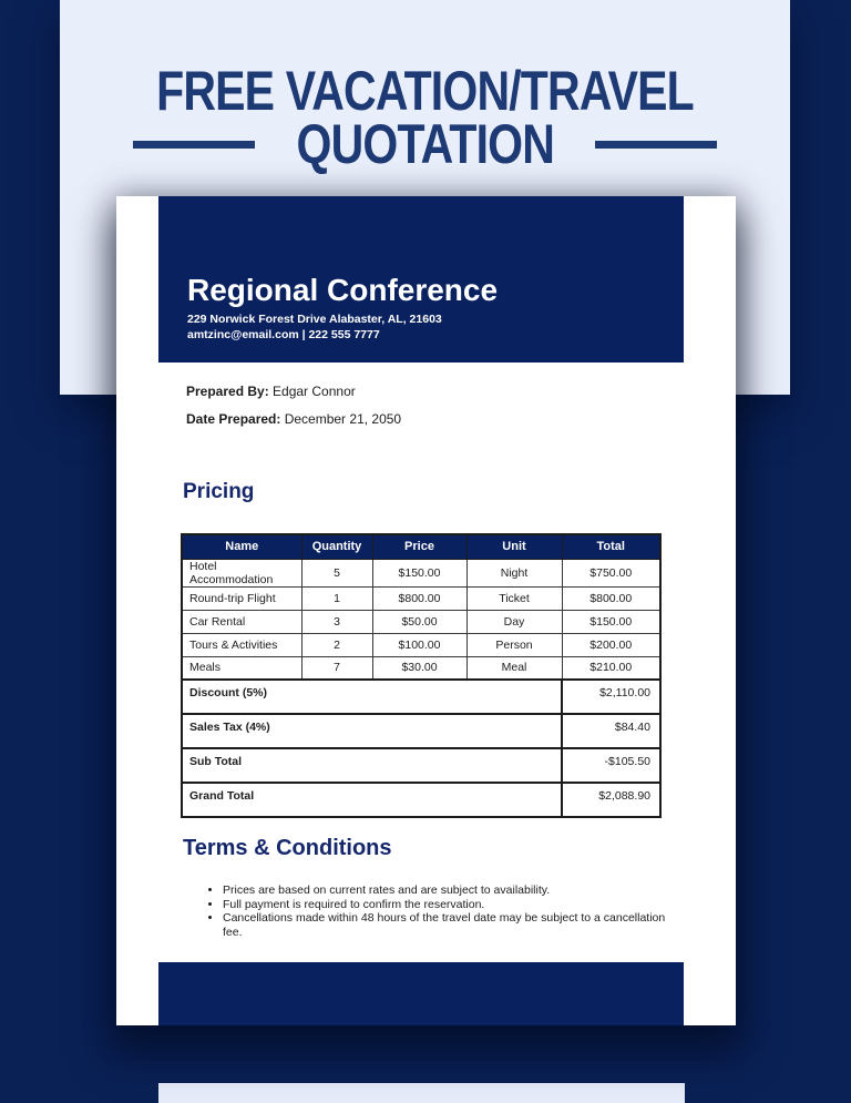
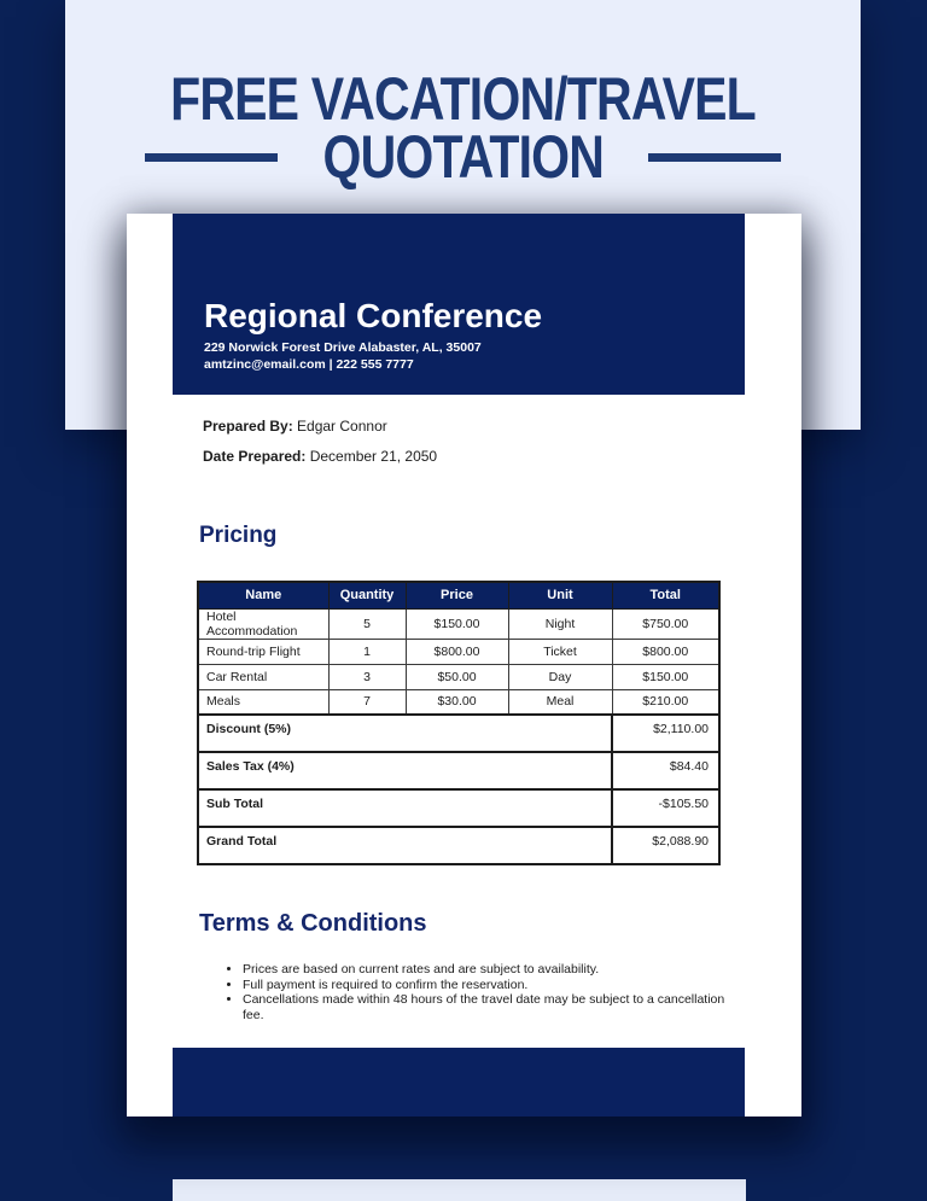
  FREE VACATION/TRAVEL
  QUOTATION
  Regional Conference
- 229 Norwick Forest Drive Alabaster, AL, 21603
+ 229 Norwick Forest Drive Alabaster, AL, 35007
  amtzinc@email.com | 222 555 7777
  Prepared By: Edgar Connor
  Date Prepared: December 21, 2050
  Pricing
  Name	Quantity	Price	Unit	Total
  Hotel Accommodation	5	$150.00	Night	$750.00
  Round-trip Flight	1	$800.00	Ticket	$800.00
  Car Rental	3	$50.00	Day	$150.00
- Tours & Activities	2	$100.00	Person	$200.00
  Meals	7	$30.00	Meal	$210.00
  Discount (5%)	$2,110.00
  Sales Tax (4%)	$84.40
  Sub Total	-$105.50
  Grand Total	$2,088.90
  Terms & Conditions
  Prices are based on current rates and are subject to availability.
  Full payment is required to confirm the reservation.
  Cancellations made within 48 hours of the travel date may be subject to a cancellation fee.
